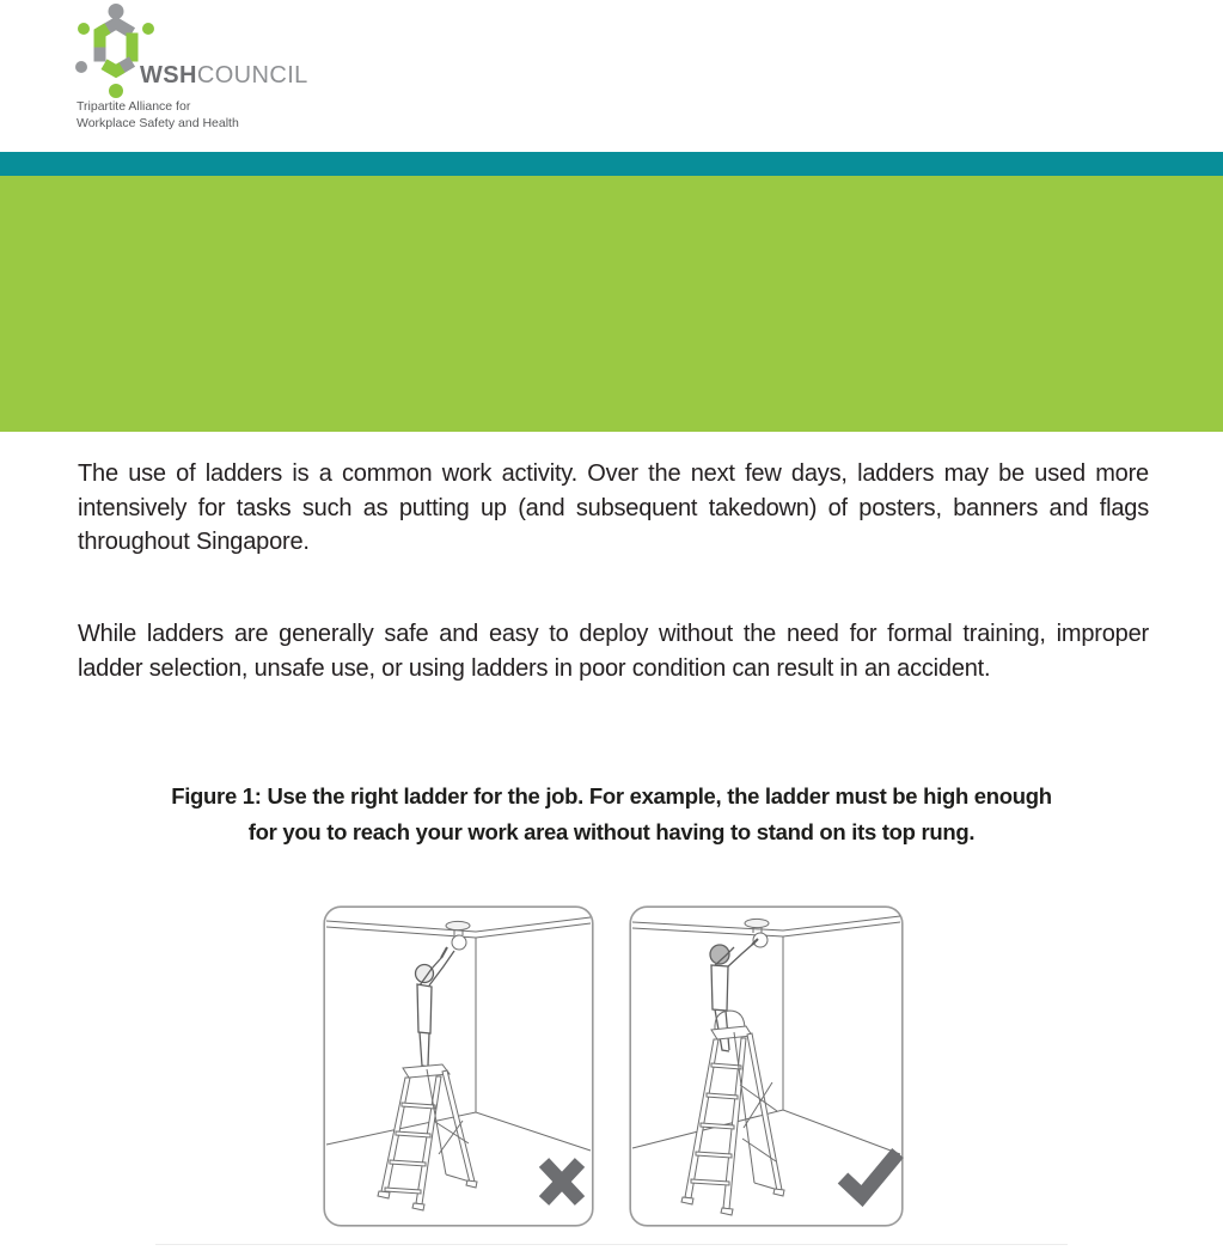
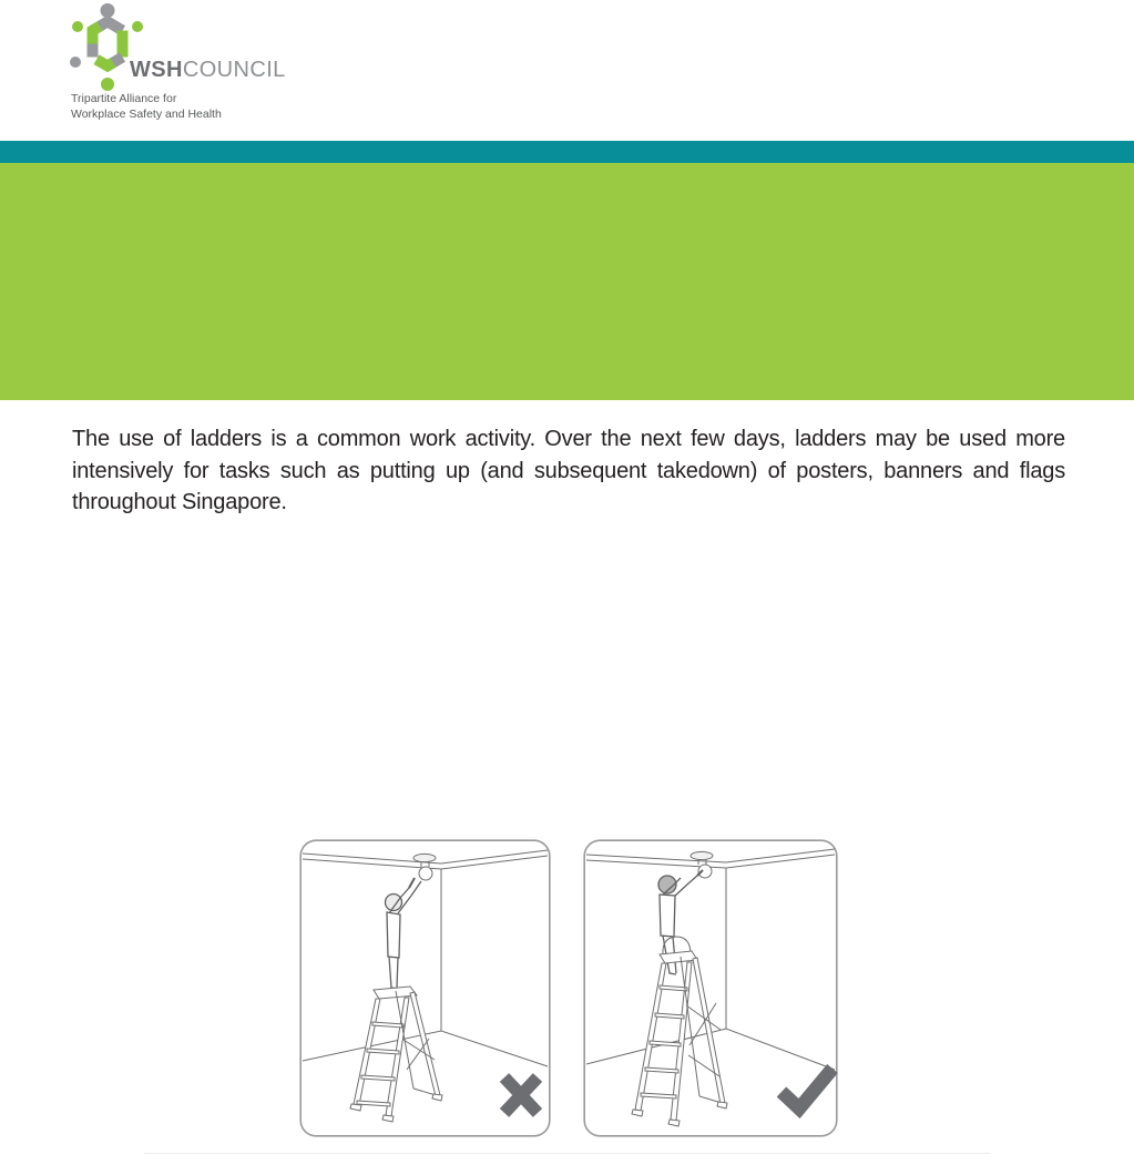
  WSHCOUNCIL
  Tripartite Alliance for
  Workplace Safety and Health
  SAFE USE OF LADDERS
  The use of ladders is a common work activity. Over the next few days, ladders may be used more intensively for tasks such as putting up (and subsequent takedown) of posters, banners and flags throughout Singapore.
- While ladders are generally safe and easy to deploy without the need for formal training, improper ladder selection, unsafe use, or using ladders in poor condition can result in an accident.
- Figure 1: Use the right ladder for the job. For example, the ladder must be high enough
- for you to reach your work area without having to stand on its top rung.
